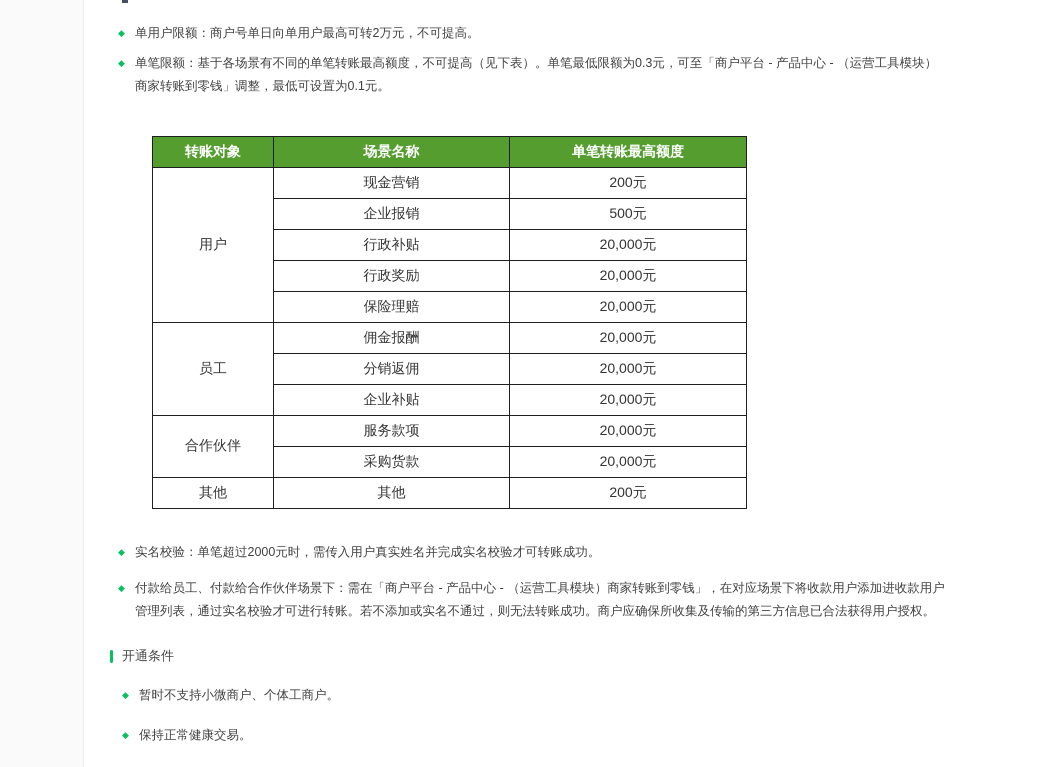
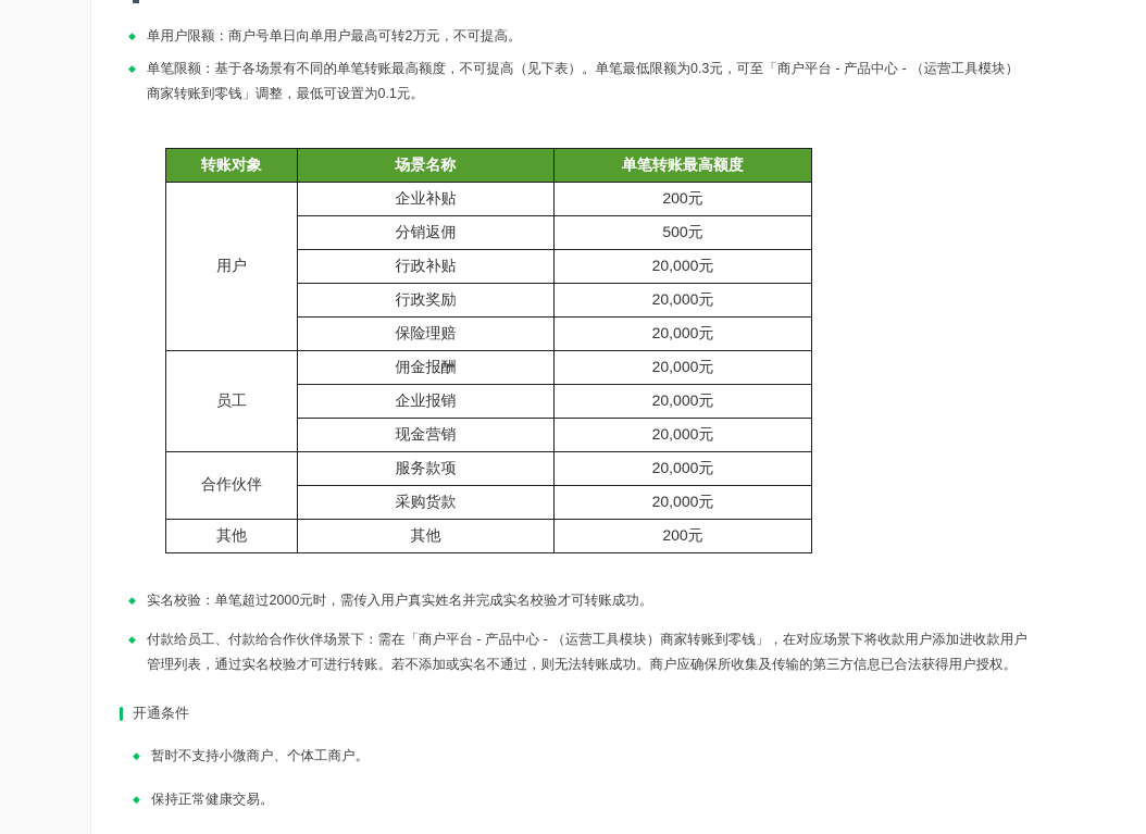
  ◆
  单用户限额：商户号单日向单用户最高可转2万元，不可提高。
  ◆
  单笔限额：基于各场景有不同的单笔转账最高额度，不可提高（见下表）。单笔最低限额为0.3元，可至「商户平台 - 产品中心 - （运营工具模块）
  商家转账到零钱」调整，最低可设置为0.1元。
  转账对象	场景名称	单笔转账最高额度
- 用户	现金营销	200元
+ 用户	企业补贴	200元
- 企业报销	500元
+ 分销返佣	500元
  行政补贴	20,000元
  行政奖励	20,000元
  保险理赔	20,000元
  员工	佣金报酬	20,000元
- 分销返佣	20,000元
+ 企业报销	20,000元
- 企业补贴	20,000元
+ 现金营销	20,000元
  合作伙伴	服务款项	20,000元
  采购货款	20,000元
  其他	其他	200元
  ◆
  实名校验：单笔超过2000元时，需传入用户真实姓名并完成实名校验才可转账成功。
  ◆
  付款给员工、付款给合作伙伴场景下：需在「商户平台 - 产品中心 - （运营工具模块）商家转账到零钱」，在对应场景下将收款用户添加进收款用户
  管理列表，通过实名校验才可进行转账。若不添加或实名不通过，则无法转账成功。商户应确保所收集及传输的第三方信息已合法获得用户授权。
  开通条件
  ◆
  暂时不支持小微商户、个体工商户。
  ◆
  保持正常健康交易。
